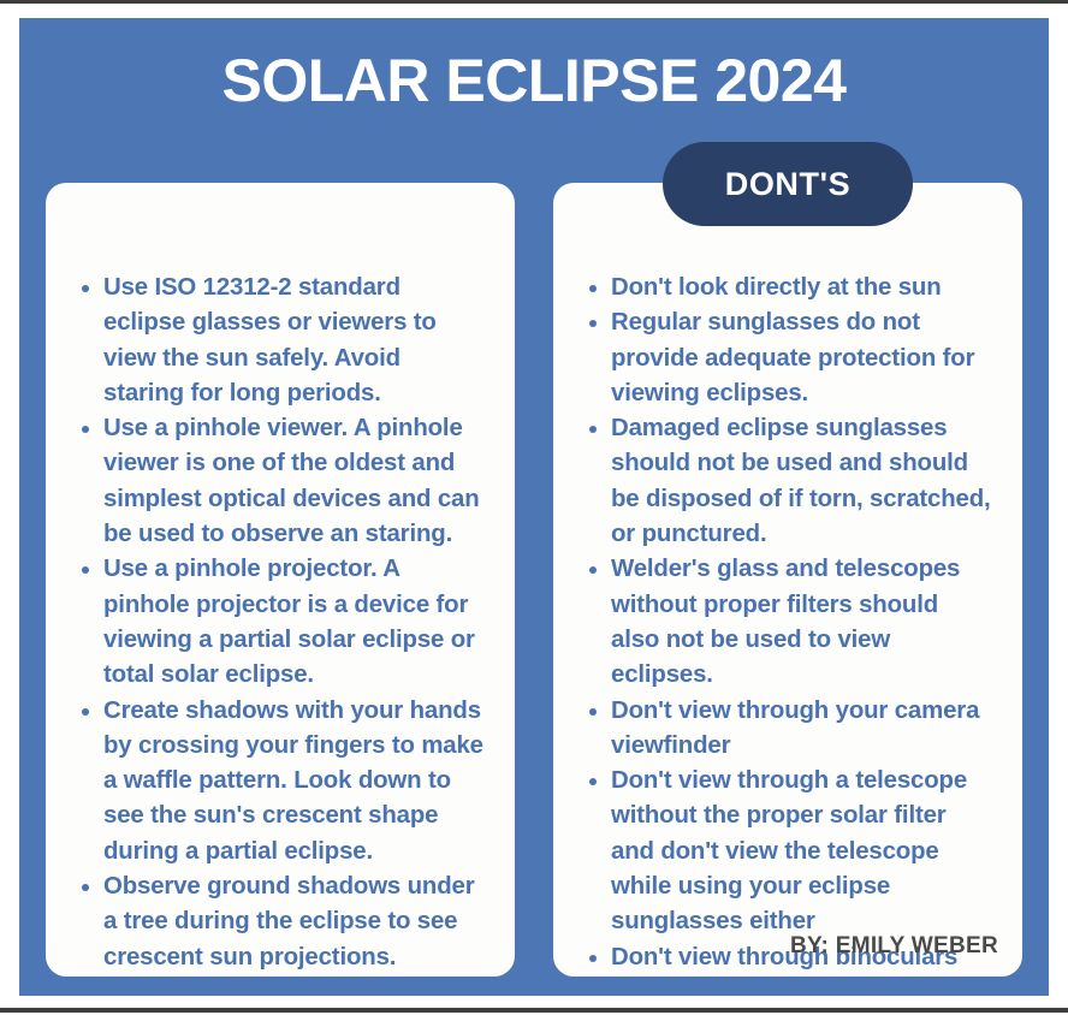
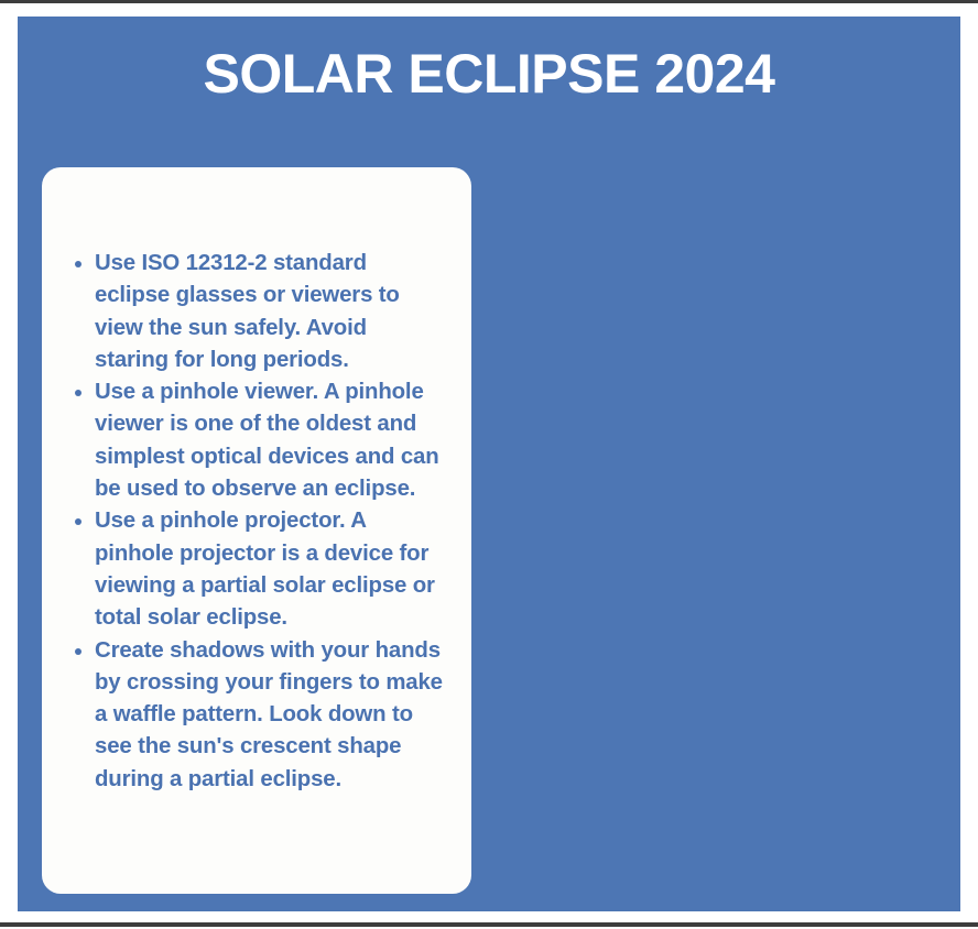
  SOLAR ECLIPSE 2024
  Use ISO 12312-2 standard eclipse glasses or viewers to view the sun safely. Avoid staring for long periods.
- Use a pinhole viewer. A pinhole viewer is one of the oldest and simplest optical devices and can be used to observe an staring.
+ Use a pinhole viewer. A pinhole viewer is one of the oldest and simplest optical devices and can be used to observe an eclipse.
  Use a pinhole projector. A pinhole projector is a device for viewing a partial solar eclipse or total solar eclipse.
  Create shadows with your hands by crossing your fingers to make a waffle pattern. Look down to see the sun's crescent shape during a partial eclipse.
- Observe ground shadows under a tree during the eclipse to see crescent sun projections.
- Don't look directly at the sun
- Regular sunglasses do not provide adequate protection for viewing eclipses.
- Damaged eclipse sunglasses should not be used and should be disposed of if torn, scratched, or punctured.
- Welder's glass and telescopes without proper filters should also not be used to view eclipses.
- Don't view through your camera viewfinder
- Don't view through a telescope without the proper solar filter and don't view the telescope while using your eclipse sunglasses either
- Don't view through binoculars
- BY: EMILY WEBER
- DONT'S
